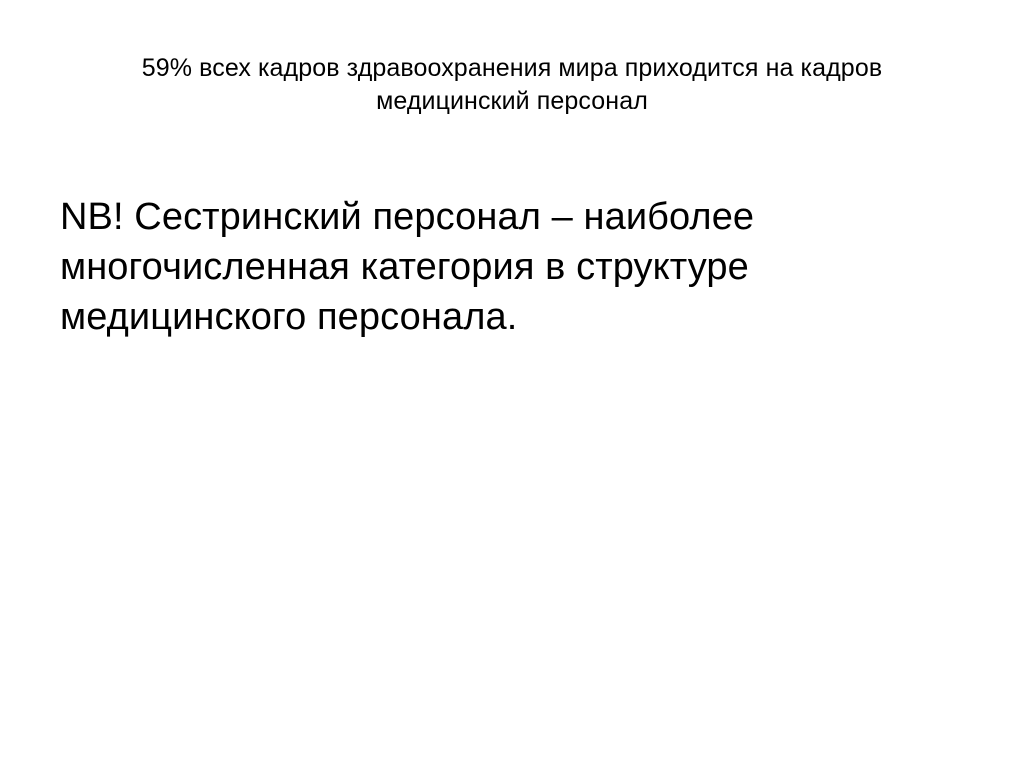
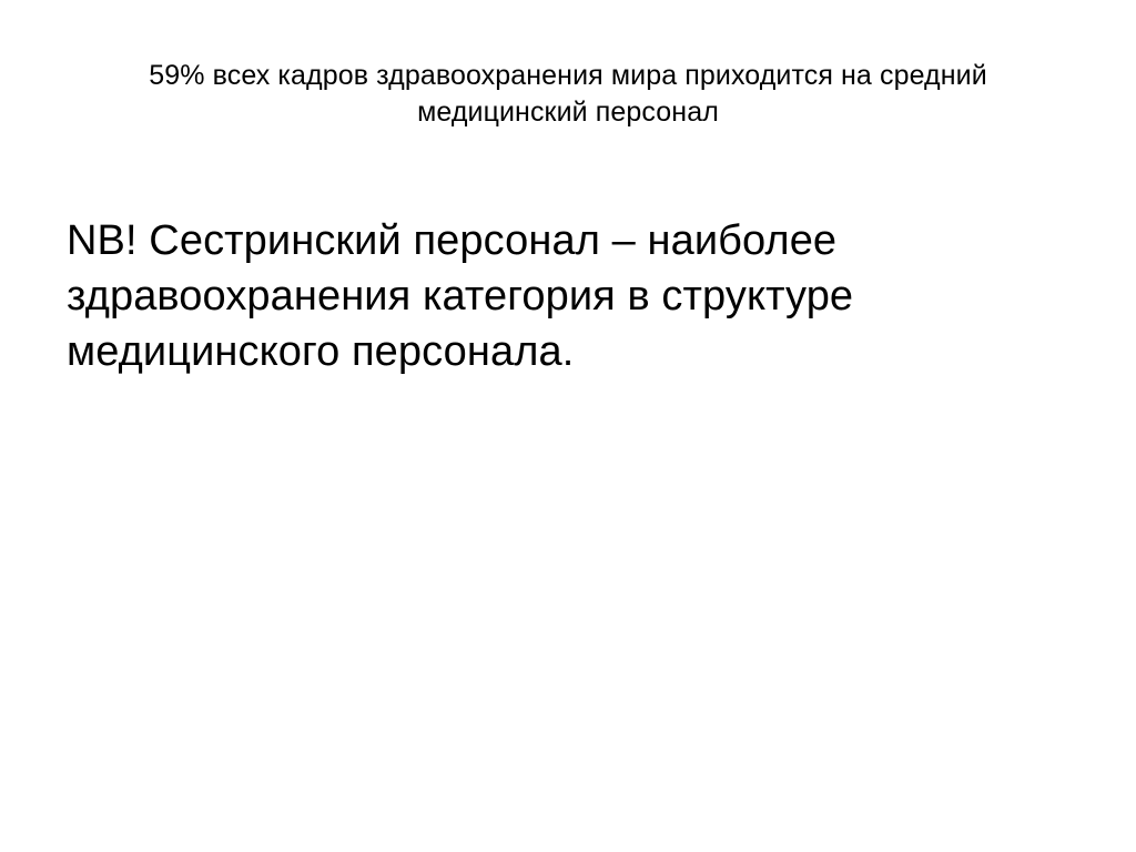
- 59% всех кадров здравоохранения мира приходится на кадров медицинский персонал
+ 59% всех кадров здравоохранения мира приходится на средний медицинский персонал
- NB! Сестринский персонал – наиболее многочисленная категория в структуре медицинского персонала.
+ NB! Сестринский персонал – наиболее здравоохранения категория в структуре медицинского персонала.
